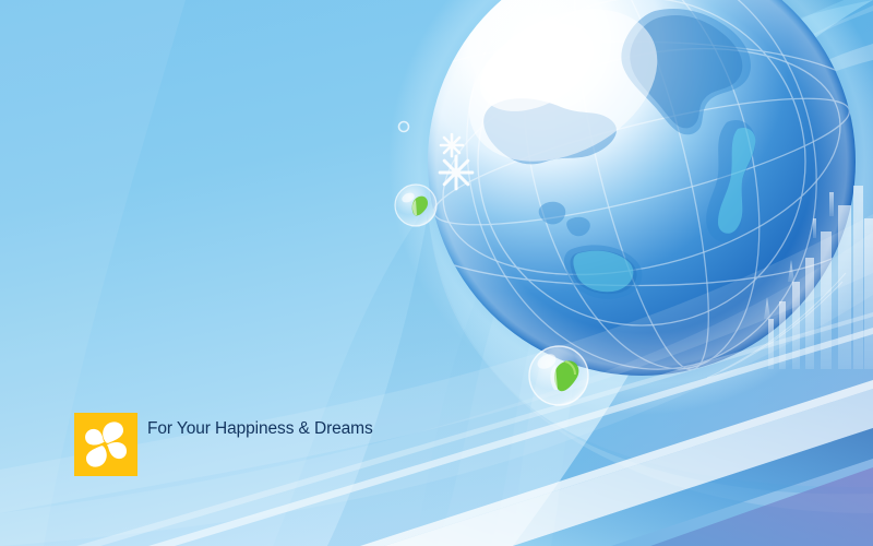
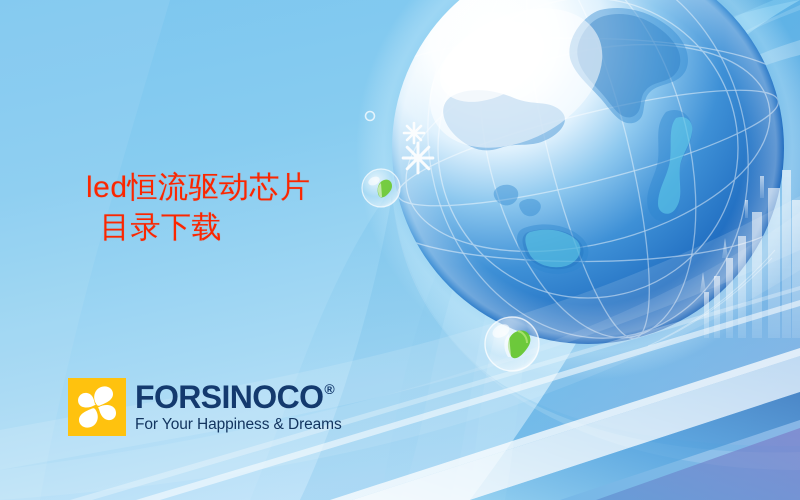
+ led恒流驱动芯片
+ 目录下载
+ FORSINOCO
+ ®
  For Your Happiness & Dreams
